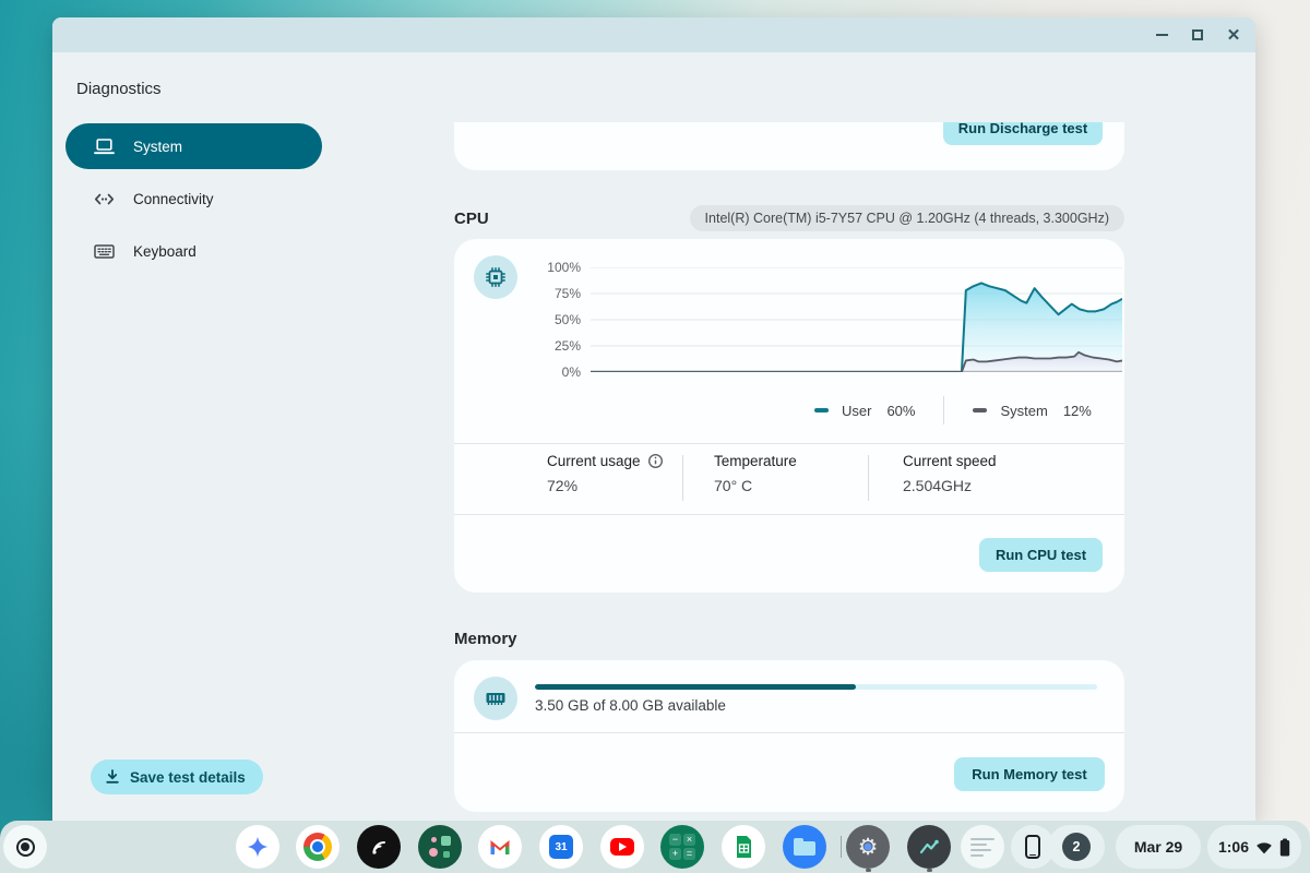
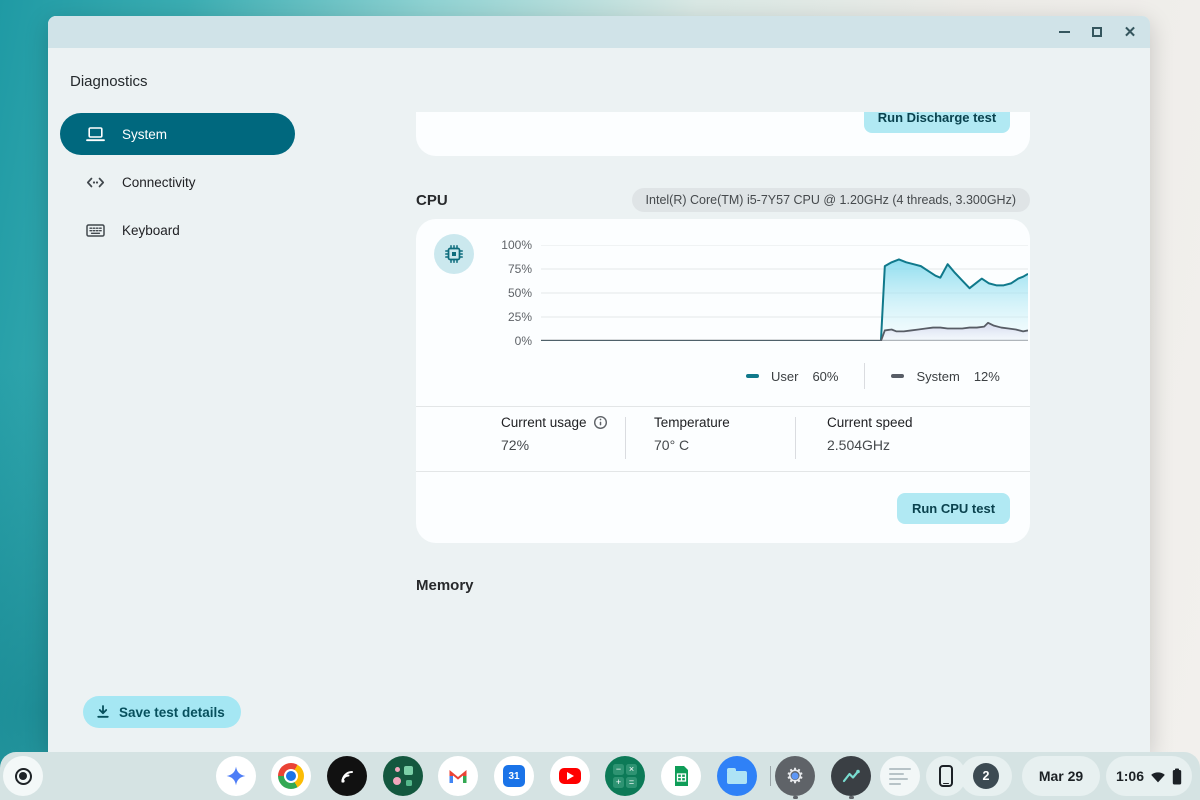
  ✕
  Diagnostics
  System
  Connectivity
  Keyboard
  Save test details
  Run Discharge test
  CPU
  Intel(R) Core(TM) i5-7Y57 CPU @ 1.20GHz (4 threads, 3.300GHz)
  100%
  75%
  50%
  25%
  0%
  User
  60%
  System
  12%
  Current usage
  72%
  Temperature
  70° C
  Current speed
  2.504GHz
  Run CPU test
  Memory
- 3.50 GB of 8.00 GB available
- Run Memory test
  31
  −
  ×
  +
  =
  ⚙
  2
  Mar 29
  1:06
